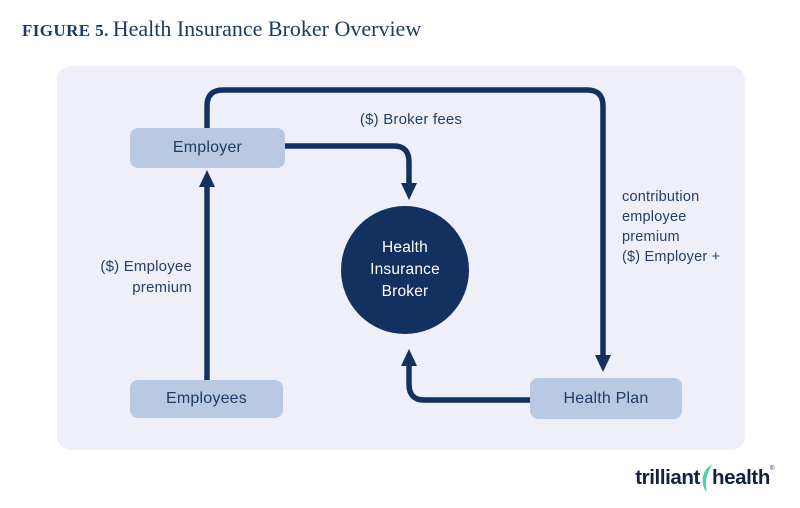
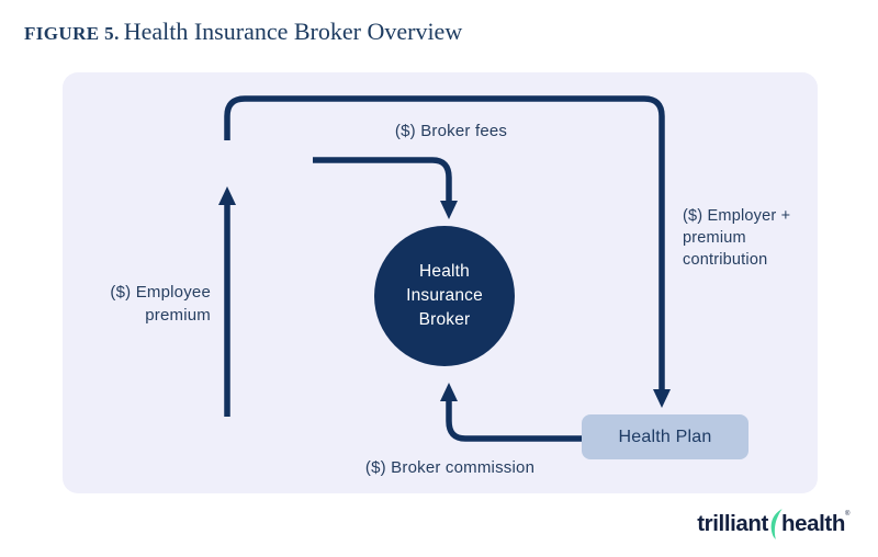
  FIGURE 5. Health Insurance Broker Overview
- Employer
- Employees
  Health Plan
  Health
  Insurance
  Broker
  ($) Broker fees
- contribution
+ ($) Employer +
- employee
  premium
- ($) Employer +
+ contribution
  ($) Employee
  premium
+ ($) Broker commission
  trilliant
  health
